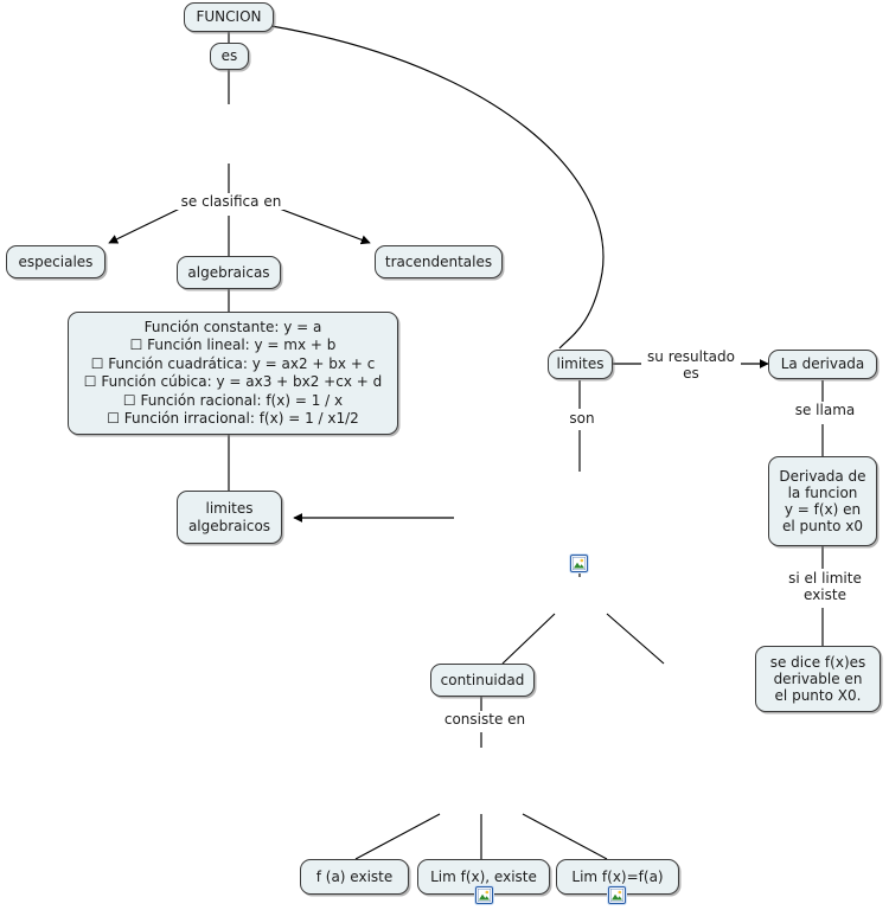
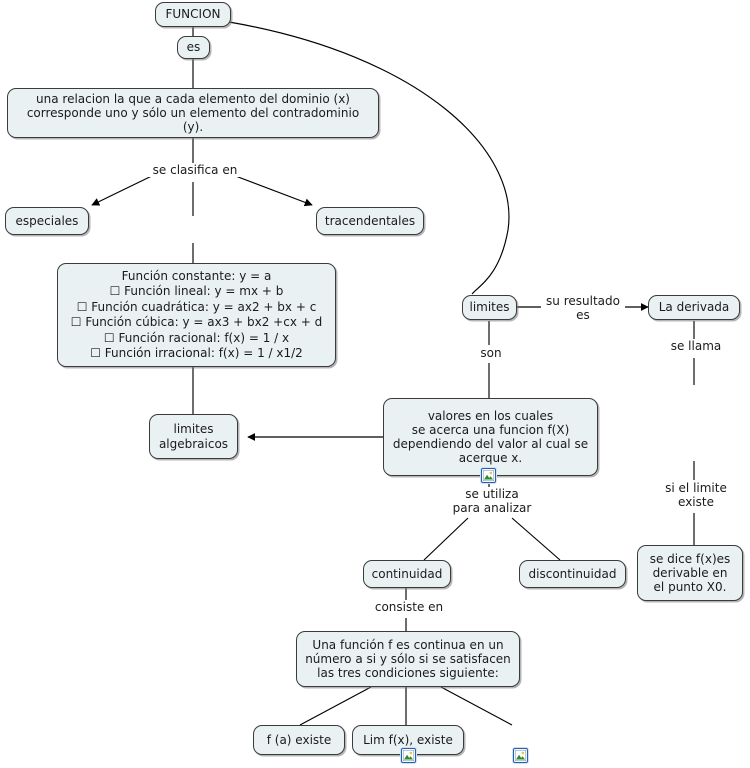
  FUNCION
  es
+ una relacion la que a cada elemento del dominio (x)
+ corresponde uno y sólo un elemento del contradominio (y).
  se clasifica en
  especiales
- algebraicas
  tracendentales
  Función constante: y = a
  ☐ Función lineal: y = mx + b
  ☐ Función cuadrática: y = ax2 + bx + c
  ☐ Función cúbica: y = ax3 + bx2 +cx + d
  ☐ Función racional: f(x) = 1 / x
  ☐ Función irracional: f(x) = 1 / x1/2
  limites
  algebraicos
  limites
  su resultado
  es
  La derivada
  se llama
- Derivada de
- la funcion
- y = f(x) en
- el punto x0
  si el limite
  existe
  se dice f(x)es
  derivable en
  el punto X0.
  son
+ valores en los cuales
+ se acerca una funcion f(X)
+ dependiendo del valor al cual se
+ acerque x.
+ se utiliza
+ para analizar
  continuidad
+ discontinuidad
  consiste en
+ Una función f es continua en un
+ número a si y sólo si se satisfacen
+ las tres condiciones siguiente:
  f (a) existe
  Lim f(x), existe
- Lim f(x)=f(a)
